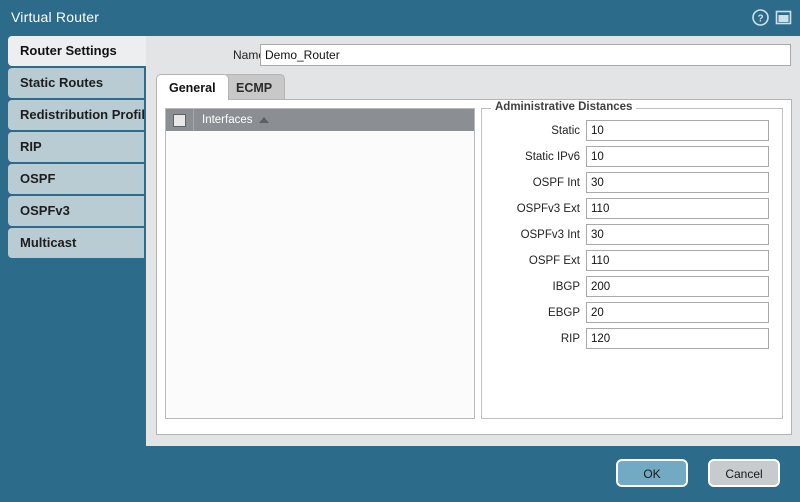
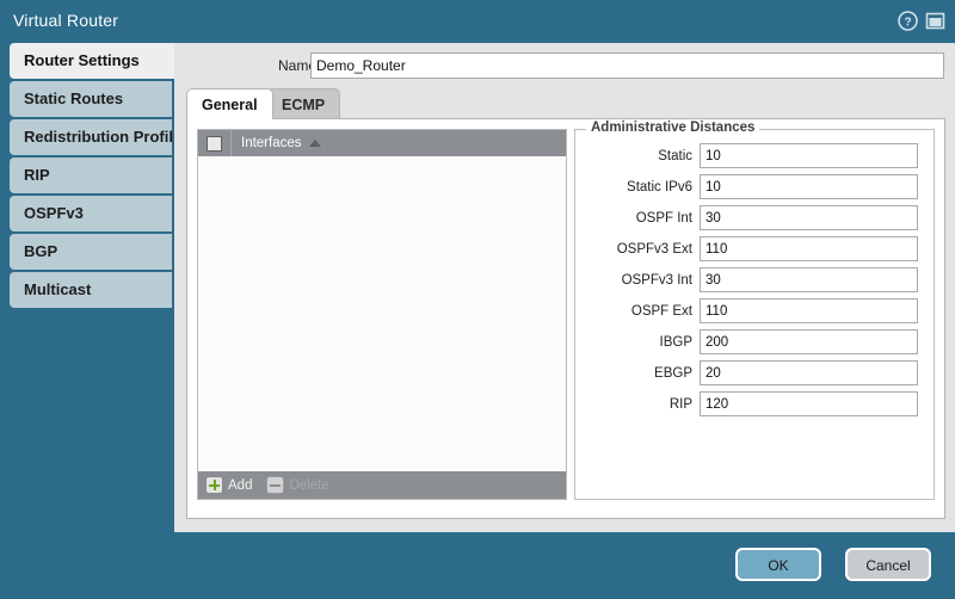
  Virtual Router
  ?
  Router Settings
  Static Routes
  Redistribution Profil
  RIP
- OSPF
  OSPFv3
+ BGP
  Multicast
  Nam
  Demo_Router
  General
  ECMP
  Interfaces
+ Add
+ Delete
  Administrative Distances
  Static
  10
  Static IPv6
  10
  OSPF Int
  30
  OSPFv3 Ext
  110
  OSPFv3 Int
  30
  OSPF Ext
  110
  IBGP
  200
  EBGP
  20
  RIP
  120
  OK
  Cancel
